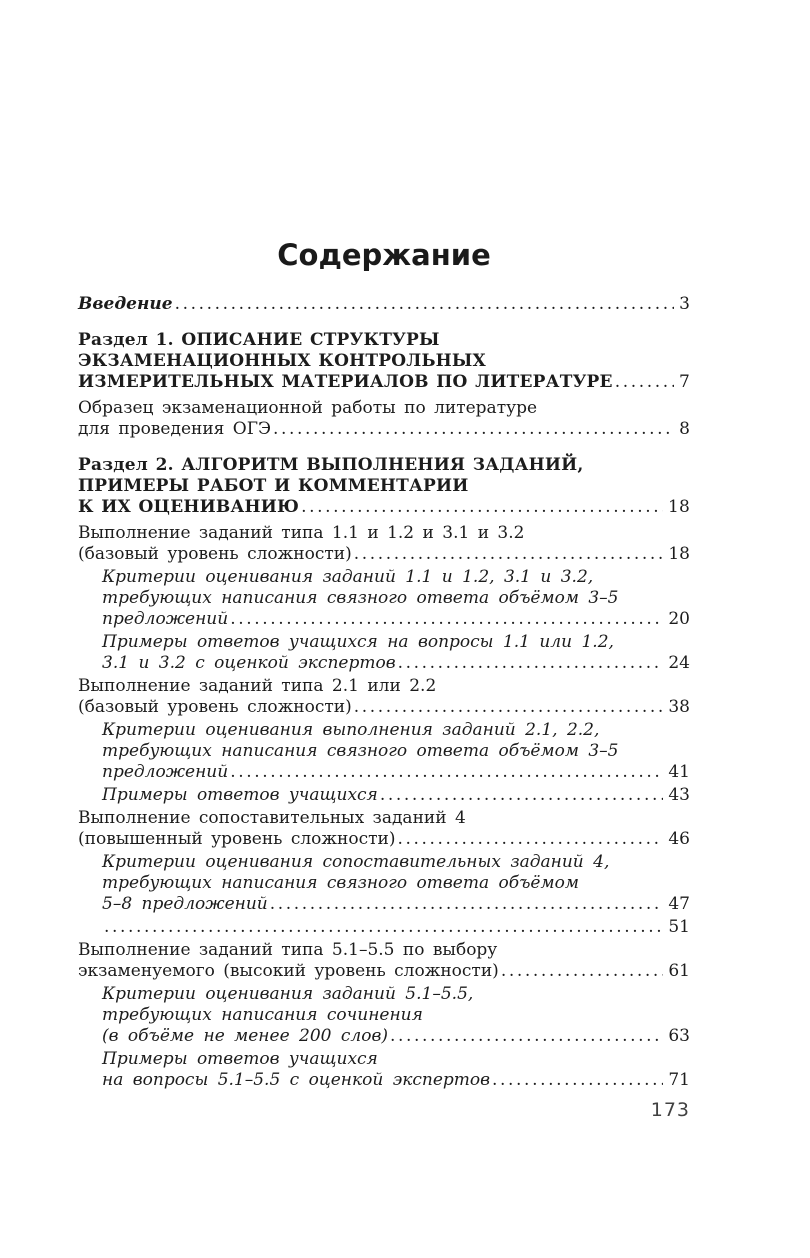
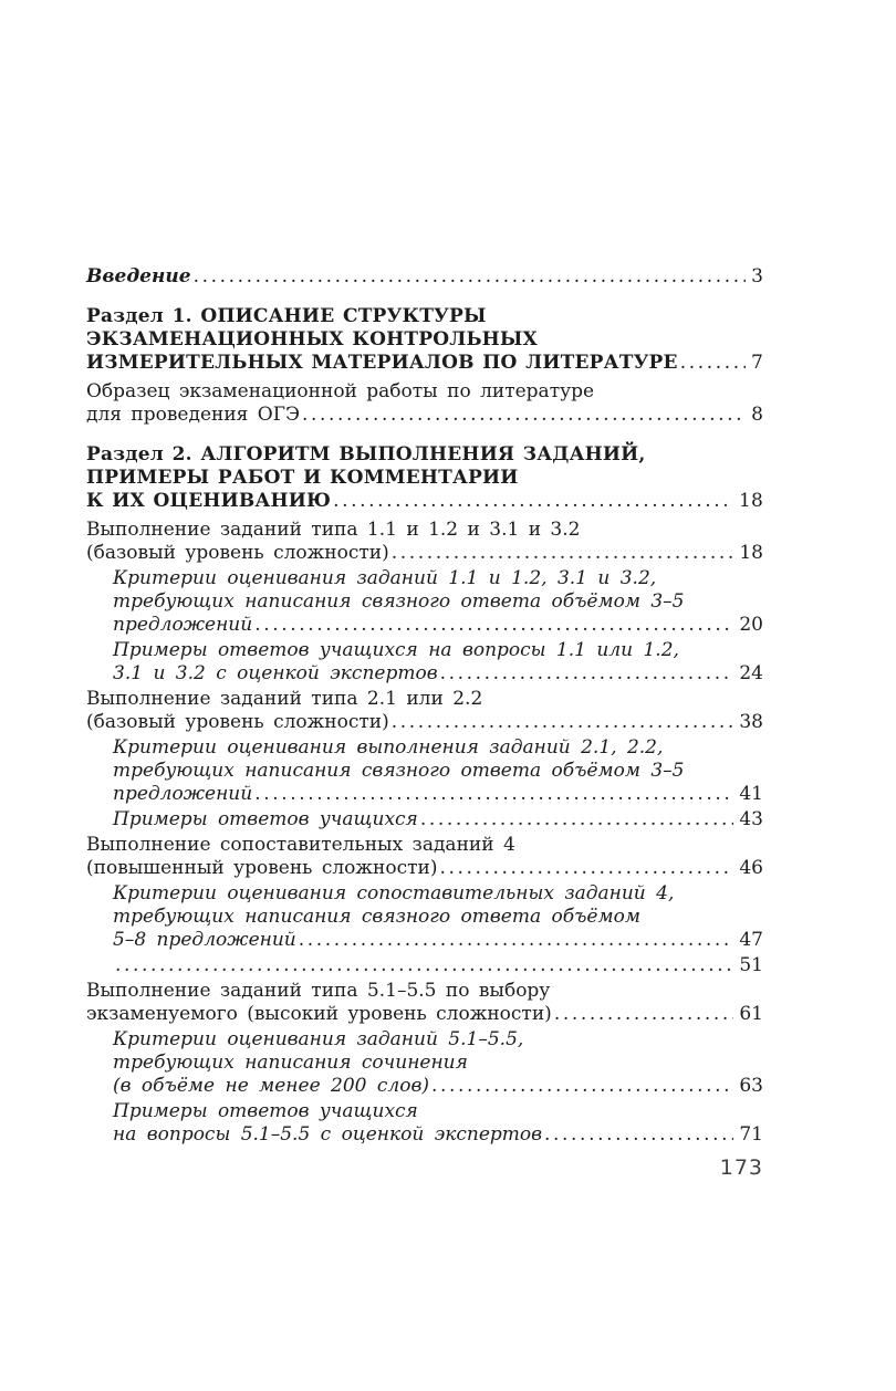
- Содержание
  Введение
  3
  Раздел 1. ОПИСАНИЕ СТРУКТУРЫ
  ЭКЗАМЕНАЦИОННЫХ КОНТРОЛЬНЫХ
  ИЗМЕРИТЕЛЬНЫХ МАТЕРИАЛОВ ПО ЛИТЕРАТУРЕ
  7
  Образец экзаменационной работы по литературе
  для проведения ОГЭ
  8
  Раздел 2. АЛГОРИТМ ВЫПОЛНЕНИЯ ЗАДАНИЙ,
  ПРИМЕРЫ РАБОТ И КОММЕНТАРИИ
  К ИХ ОЦЕНИВАНИЮ
  18
  Выполнение заданий типа 1.1 и 1.2 и 3.1 и 3.2
  (базовый уровень сложности)
  18
  Критерии оценивания заданий 1.1 и 1.2, 3.1 и 3.2,
  требующих написания связного ответа объёмом 3–5
  предложений
  20
  Примеры ответов учащихся на вопросы 1.1 или 1.2,
  3.1 и 3.2 с оценкой экспертов
  24
  Выполнение заданий типа 2.1 или 2.2
  (базовый уровень сложности)
  38
  Критерии оценивания выполнения заданий 2.1, 2.2,
  требующих написания связного ответа объёмом 3–5
  предложений
  41
  Примеры ответов учащихся
  43
  Выполнение сопоставительных заданий 4
  (повышенный уровень сложности)
  46
  Критерии оценивания сопоставительных заданий 4,
  требующих написания связного ответа объёмом
  5–8 предложений
  47
  51
  Выполнение заданий типа 5.1–5.5 по выбору
  экзаменуемого (высокий уровень сложности)
  61
  Критерии оценивания заданий 5.1–5.5,
  требующих написания сочинения
  (в объёме не менее 200 слов)
  63
  Примеры ответов учащихся
  на вопросы 5.1–5.5 с оценкой экспертов
  71
  173
